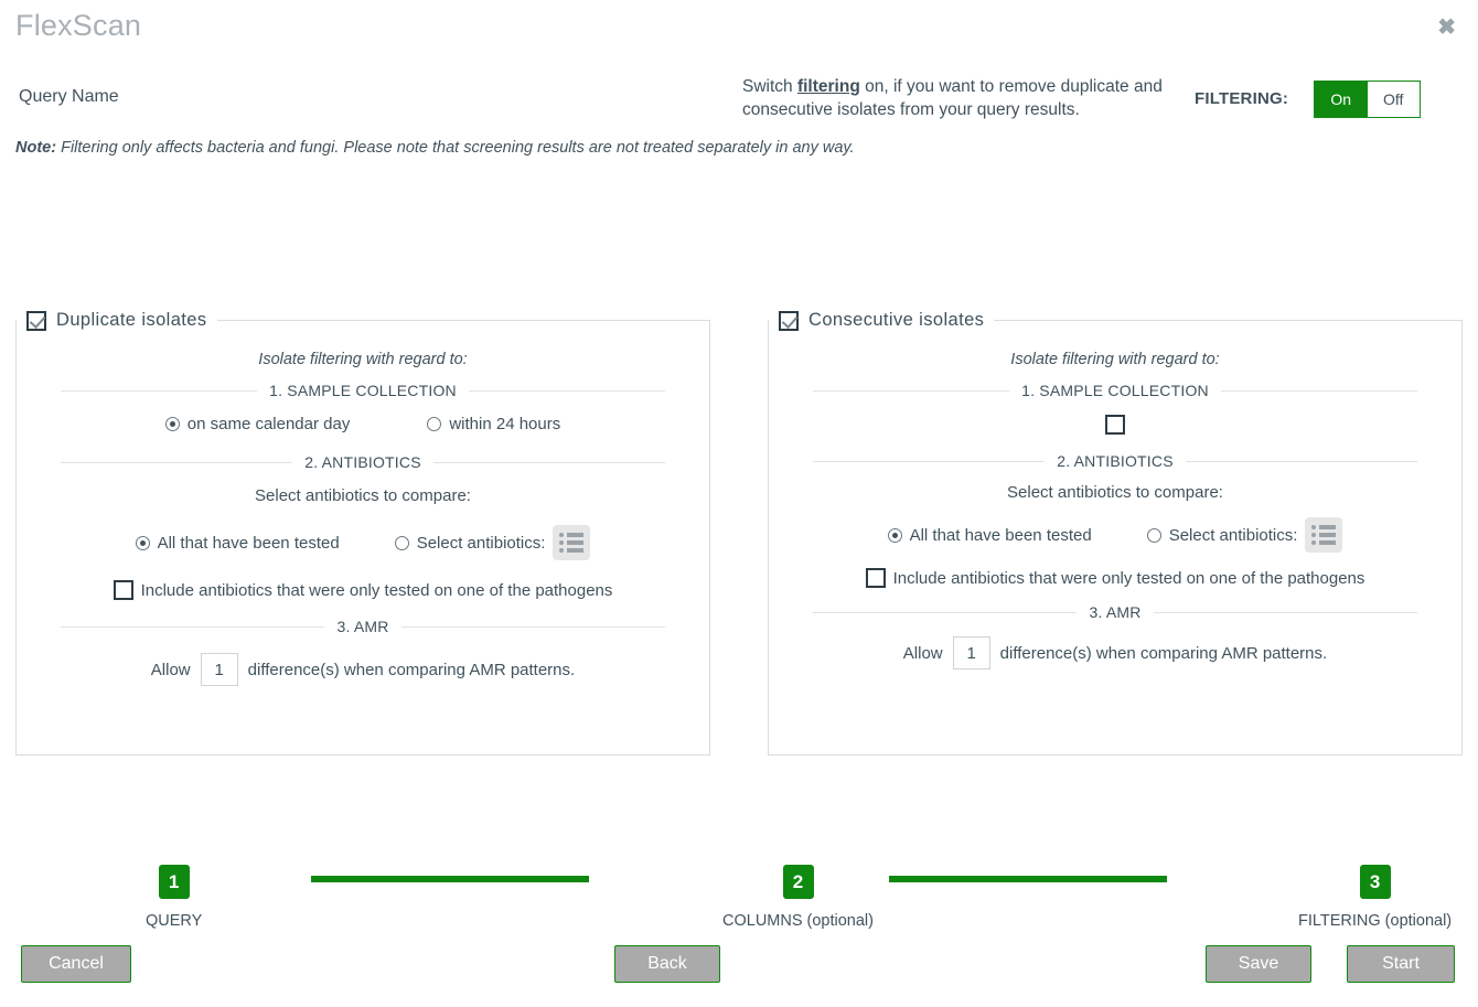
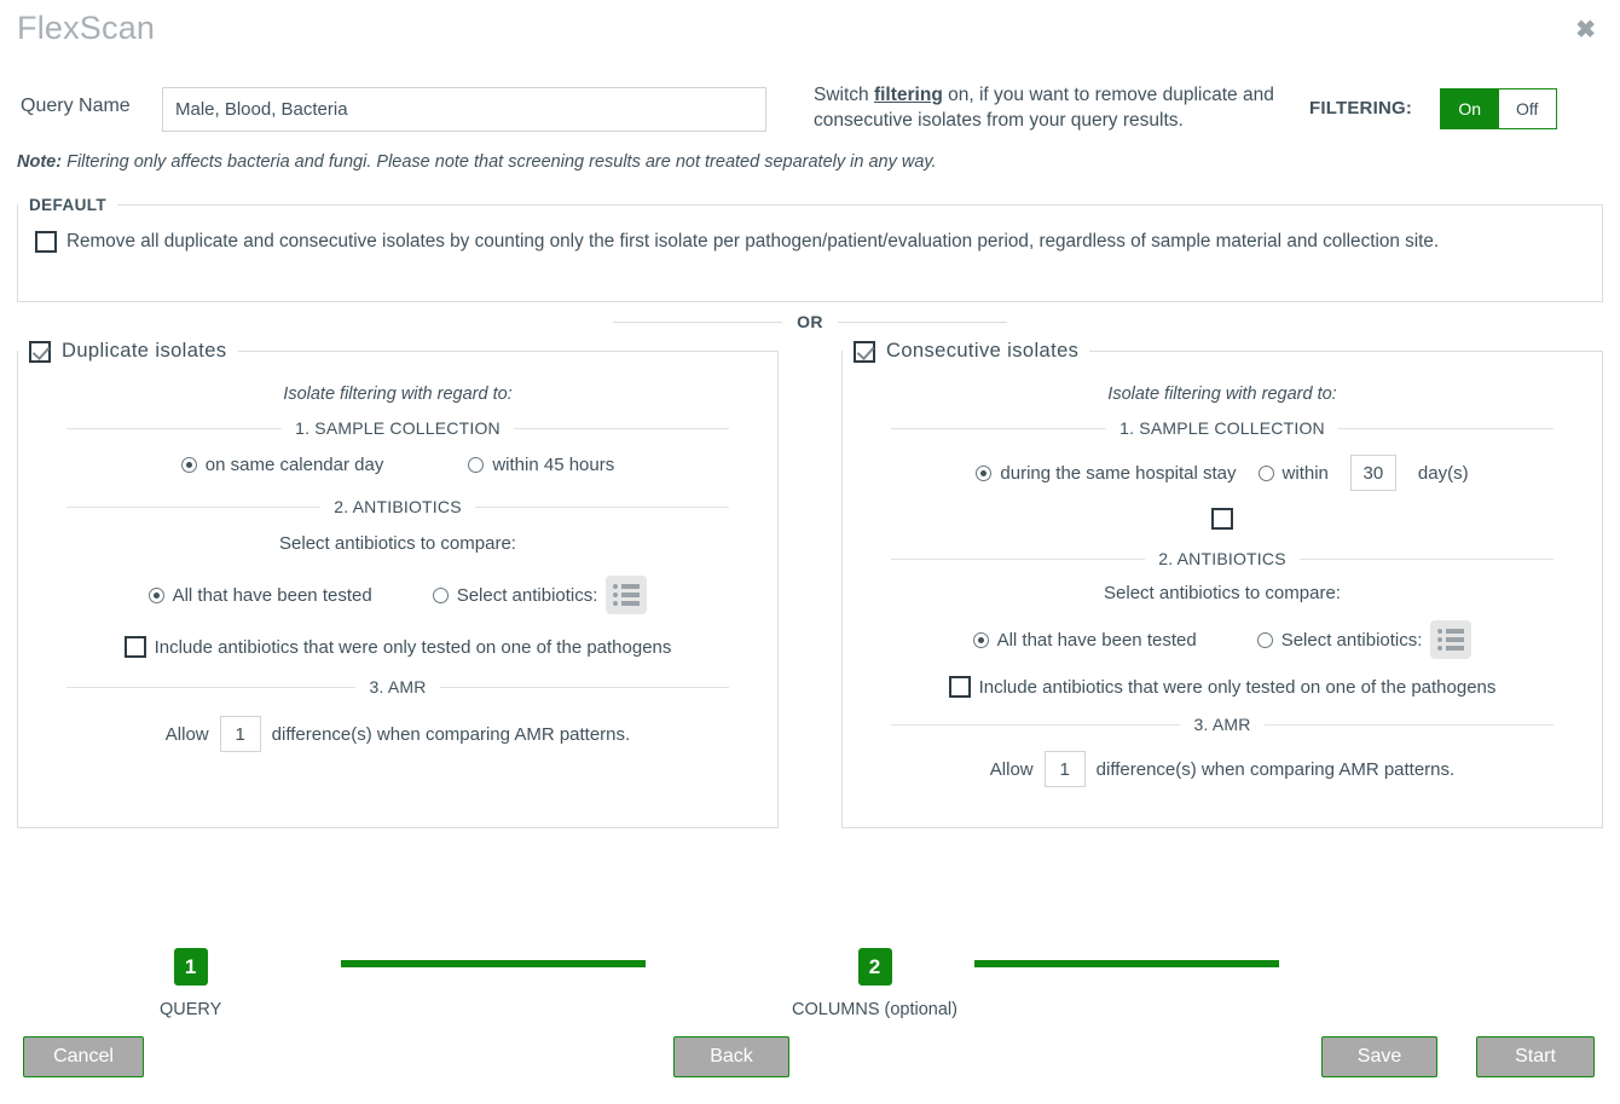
  FlexScan
  ✖
  Query Name
+ Male, Blood, Bacteria
  Switch filtering on, if you want to remove duplicate and consecutive isolates from your query results.
  FILTERING:
  On
  Off
  Note: Filtering only affects bacteria and fungi. Please note that screening results are not treated separately in any way.
+ DEFAULT
+ Remove all duplicate and consecutive isolates by counting only the first isolate per pathogen/patient/evaluation period, regardless of sample material and collection site.
+ OR
  Duplicate isolates
  Isolate filtering with regard to:
  1. SAMPLE COLLECTION
  on same calendar day
- within 24 hours
+ within 45 hours
  2. ANTIBIOTICS
  Select antibiotics to compare:
  All that have been tested
  Select antibiotics:
  Include antibiotics that were only tested on one of the pathogens
  3. AMR
  Allow
  1
  difference(s) when comparing AMR patterns.
  Consecutive isolates
  Isolate filtering with regard to:
  1. SAMPLE COLLECTION
+ during the same hospital stay
+ within
+ 30
+ day(s)
  2. ANTIBIOTICS
  Select antibiotics to compare:
  All that have been tested
  Select antibiotics:
  Include antibiotics that were only tested on one of the pathogens
  3. AMR
  Allow
  1
  difference(s) when comparing AMR patterns.
  1
  QUERY
  2
  COLUMNS (optional)
- 3
- FILTERING (optional)
  Cancel
  Back
  Save
  Start
